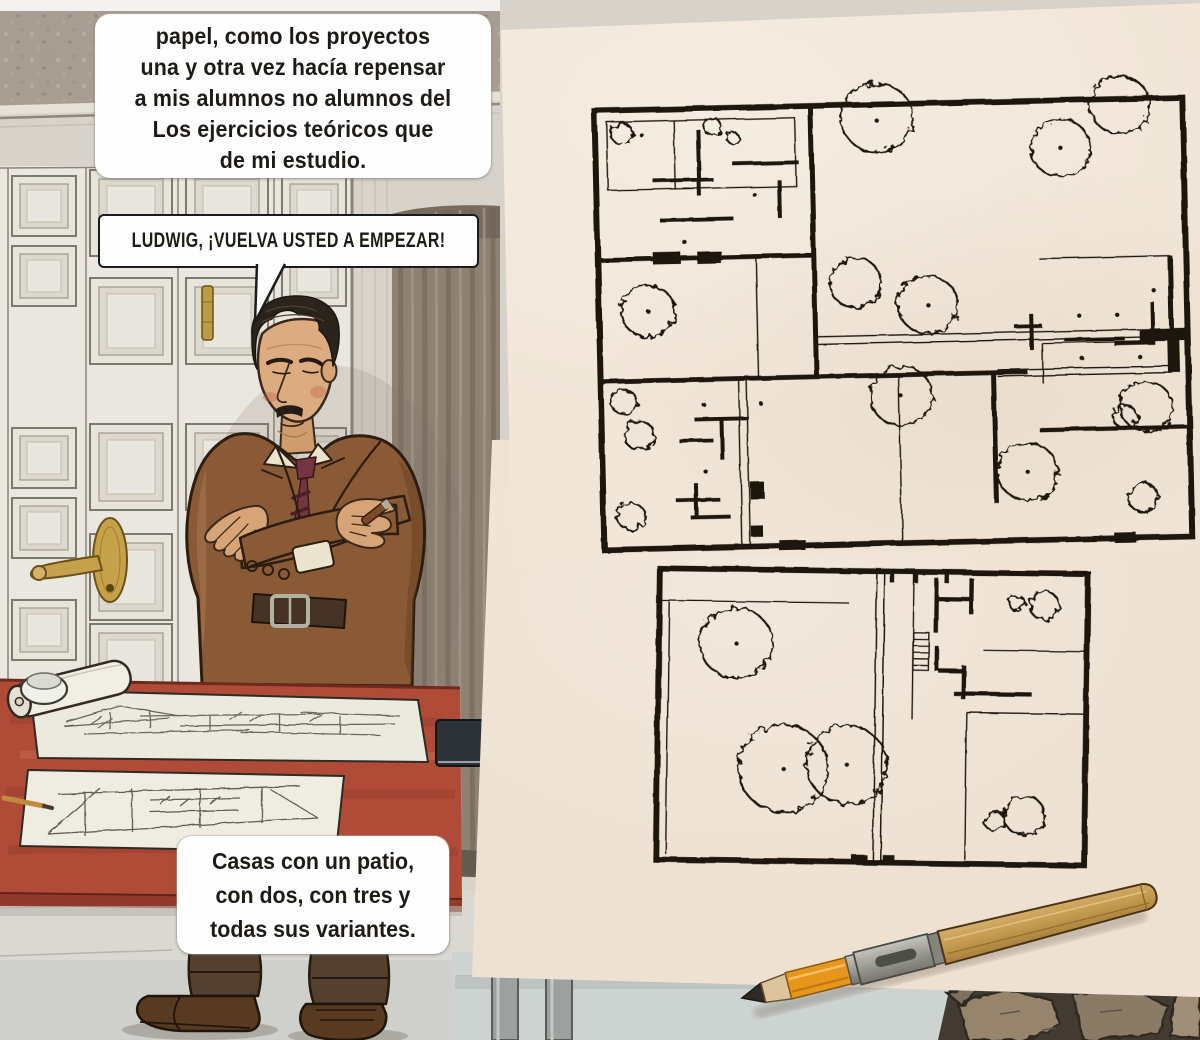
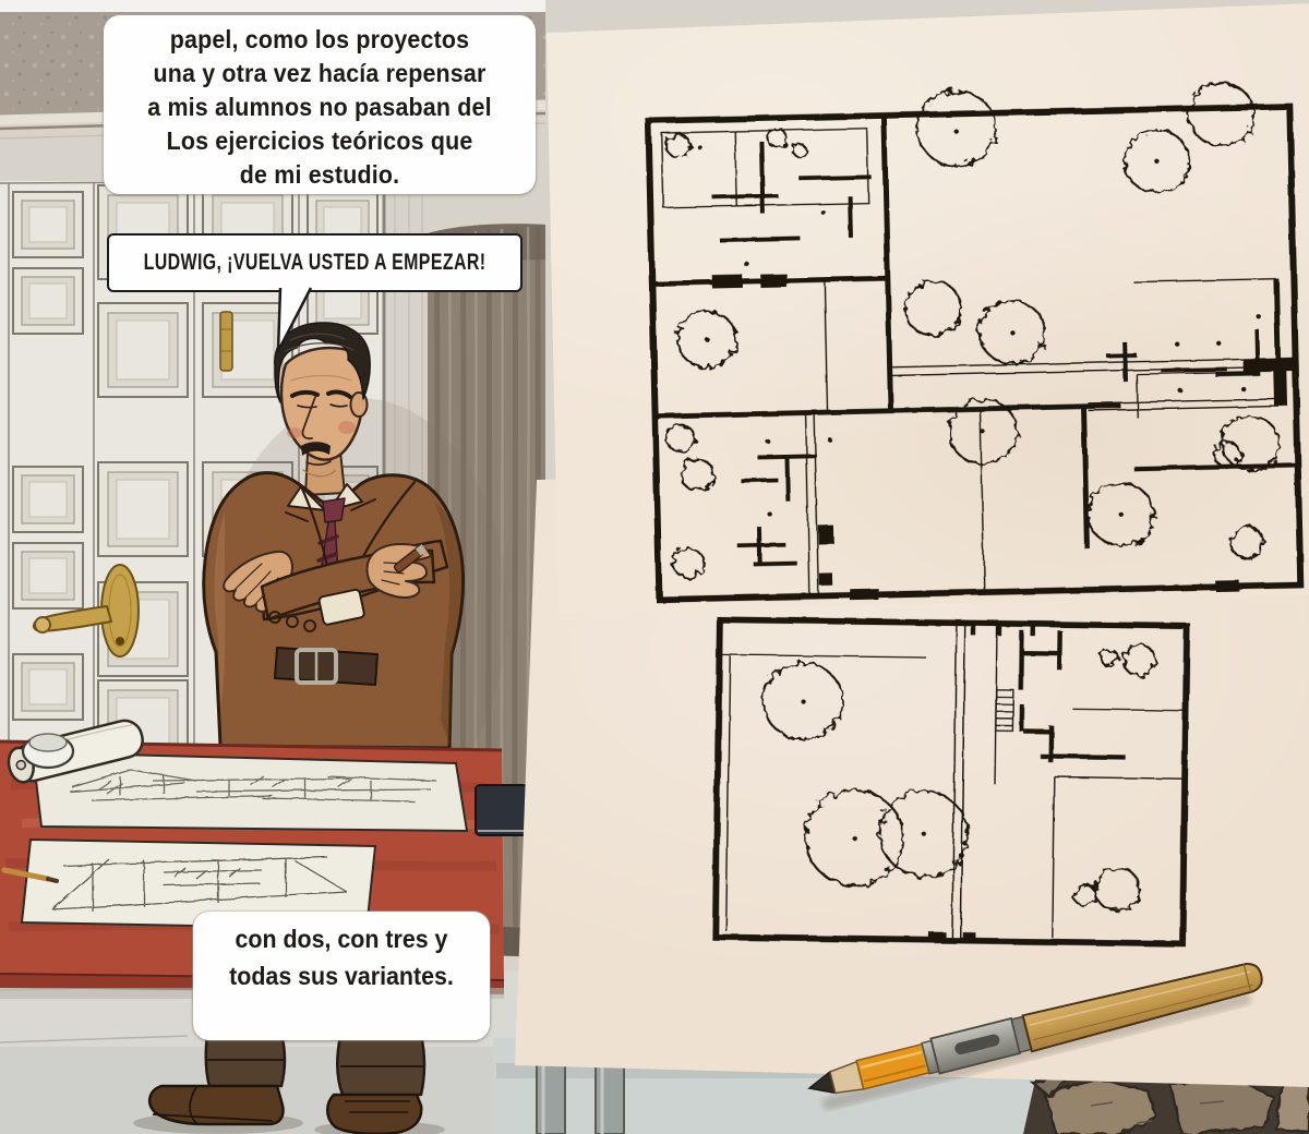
  papel, como los proyectos
  una y otra vez hacía repensar
- a mis alumnos no alumnos del
+ a mis alumnos no pasaban del
  Los ejercicios teóricos que
  de mi estudio.
  LUDWIG, ¡VUELVA USTED A EMPEZAR!
- Casas con un patio,
  con dos, con tres y
  todas sus variantes.
